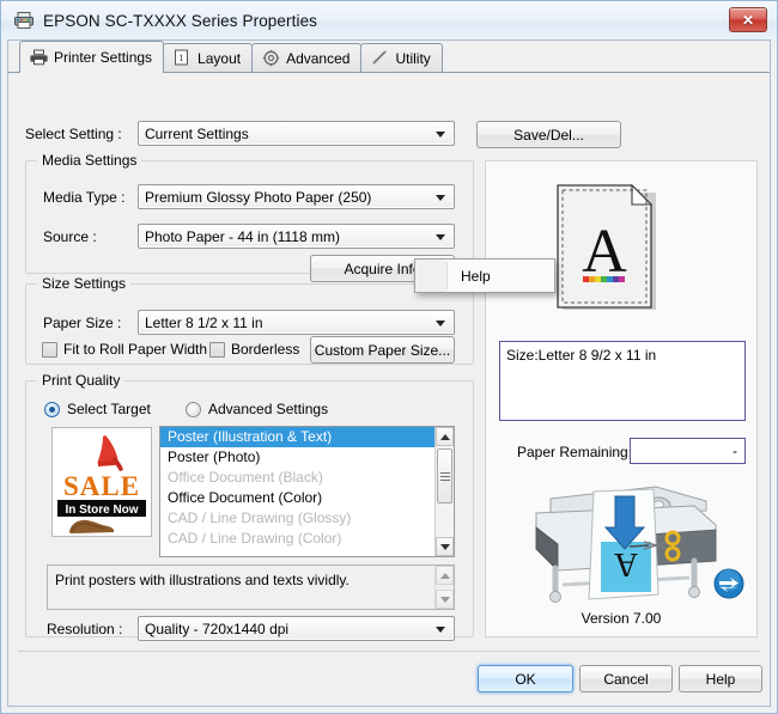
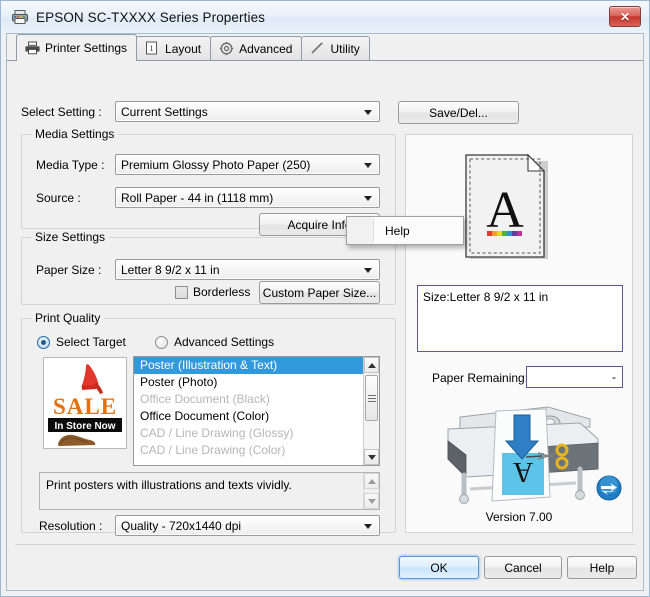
  EPSON SC-TXXXX Series Properties
  ✕
  Printer Settings
  1
  Layout
  Advanced
  Utility
  Select Setting :
  Current Settings
  Save/Del...
  Media Settings
  Media Type :
  Premium Glossy Photo Paper (250)
  Source :
- Photo Paper - 44 in (1118 mm)
+ Roll Paper - 44 in (1118 mm)
  Acquire Inf
  Size Settings
  Paper Size :
- Letter 8 1/2 x 11 in
+ Letter 8 9/2 x 11 in
- Fit to Roll Paper Width
  Borderless
  Custom Paper Size...
  Print Quality
  Select Target
  Advanced Settings
  SALE
  In Store Now
  Poster (Illustration & Text)
  Poster (Photo)
  Office Document (Black)
  Office Document (Color)
  CAD / Line Drawing (Glossy)
  CAD / Line Drawing (Color)
  Print posters with illustrations and texts vividly.
  Resolution :
  Quality - 720x1440 dpi
  A
  Size:Letter 8 9/2 x 11 in
  Paper Remaining
  -
  Version 7.00
  OK
  Cancel
  Help
  Help
